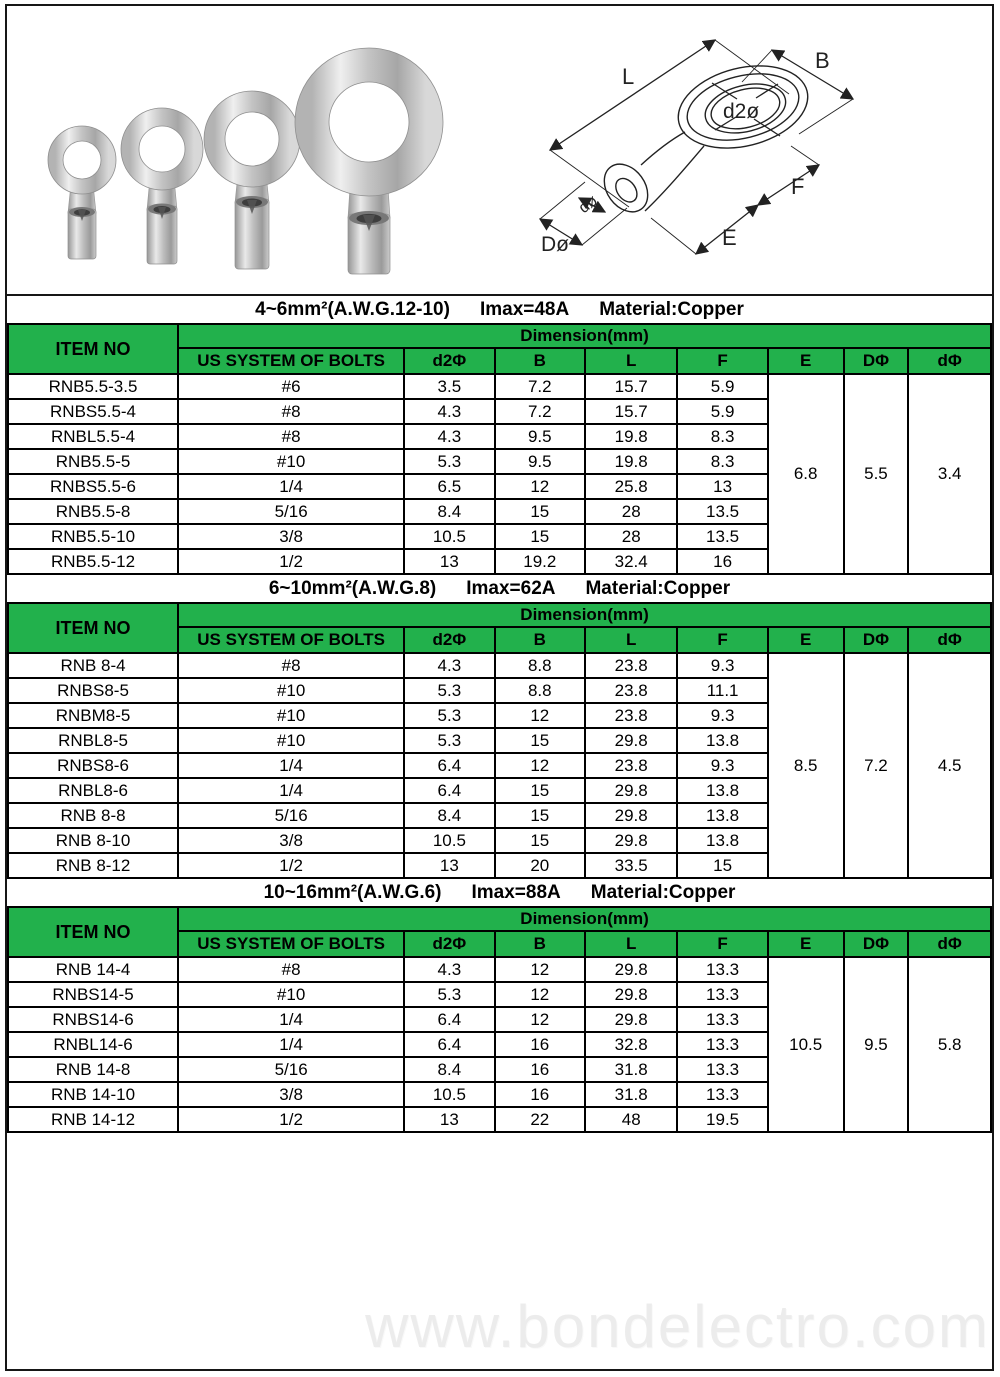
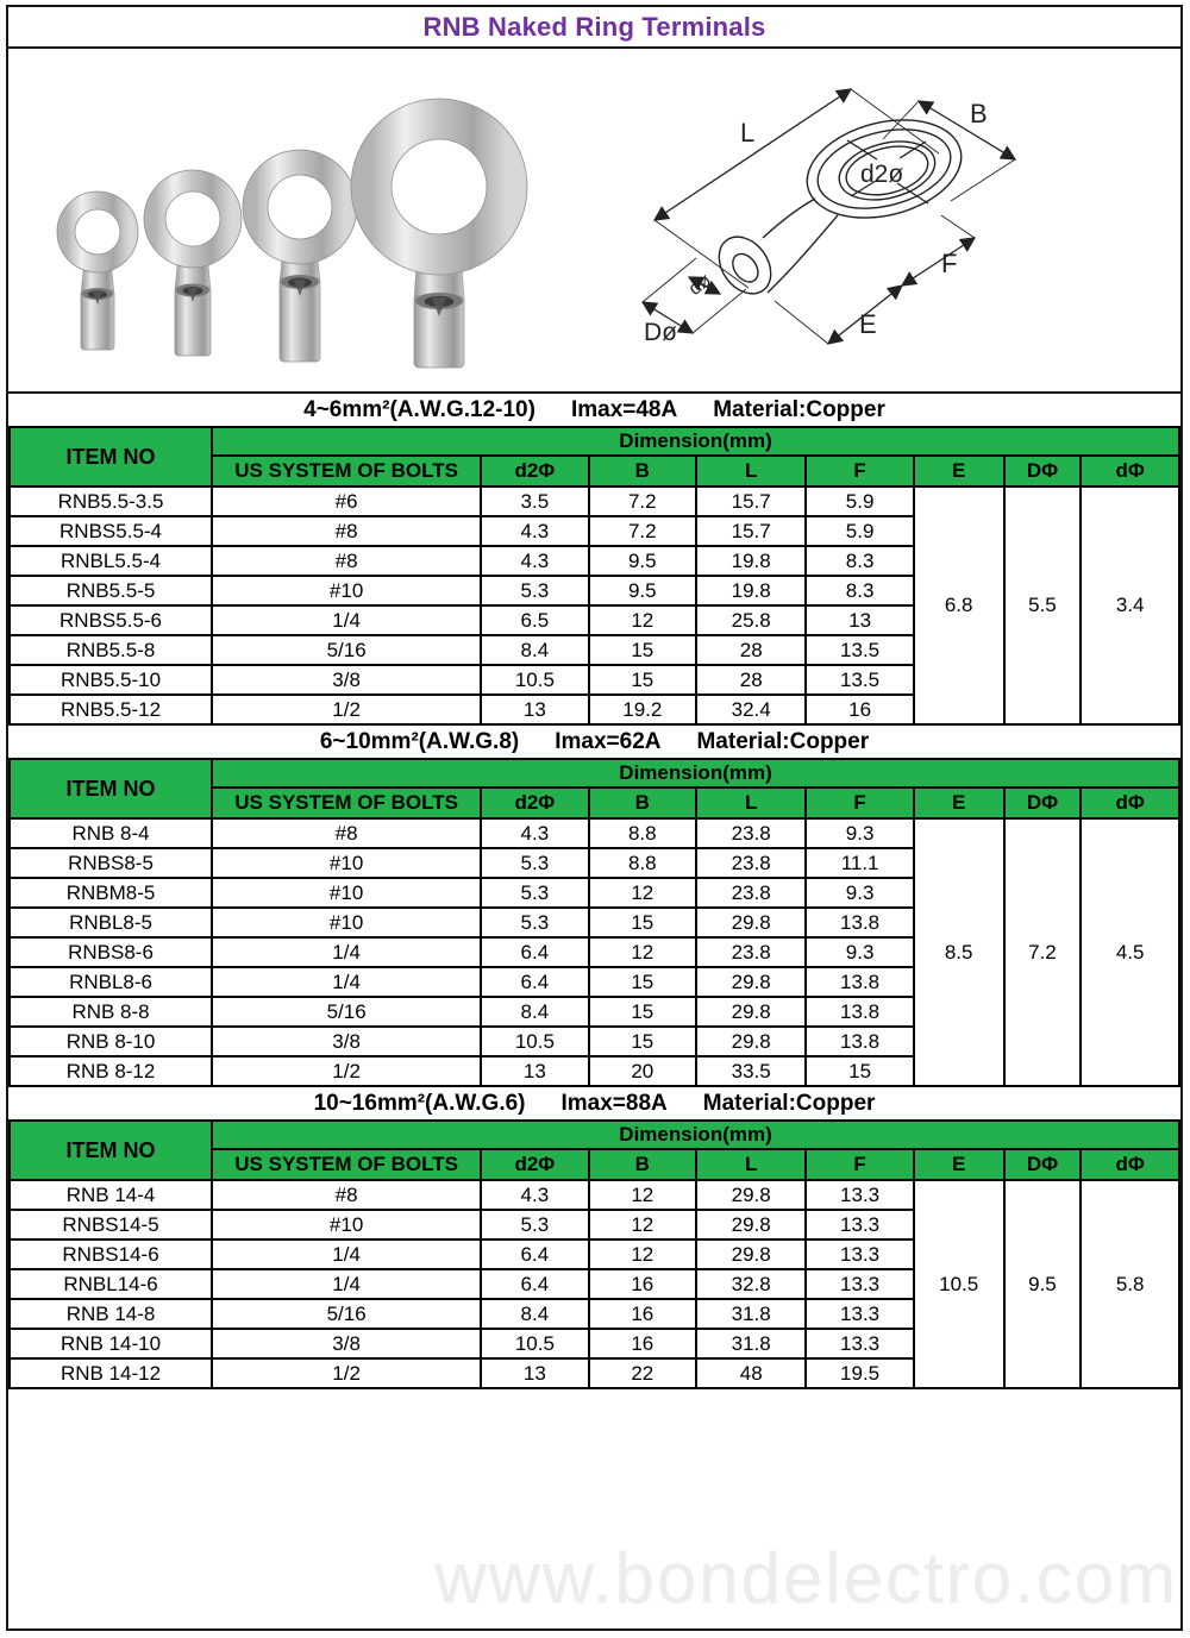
+ RNB Naked Ring Terminals
  L
  B
  d2ø
  F
  E
  Dø
  4~6mm²(A.W.G.12-10)
  Imax=48A
  Material:Copper
  ITEM NO	Dimension(mm)
  US SYSTEM OF BOLTS	d2Φ	B	L	F	E	DΦ	dΦ
  RNB5.5-3.5	#6	3.5	7.2	15.7	5.9	6.8	5.5	3.4
  RNBS5.5-4	#8	4.3	7.2	15.7	5.9
  RNBL5.5-4	#8	4.3	9.5	19.8	8.3
  RNB5.5-5	#10	5.3	9.5	19.8	8.3
  RNBS5.5-6	1/4	6.5	12	25.8	13
  RNB5.5-8	5/16	8.4	15	28	13.5
  RNB5.5-10	3/8	10.5	15	28	13.5
  RNB5.5-12	1/2	13	19.2	32.4	16
  6~10mm²(A.W.G.8)
  Imax=62A
  Material:Copper
  ITEM NO	Dimension(mm)
  US SYSTEM OF BOLTS	d2Φ	B	L	F	E	DΦ	dΦ
  RNB 8-4	#8	4.3	8.8	23.8	9.3	8.5	7.2	4.5
  RNBS8-5	#10	5.3	8.8	23.8	11.1
  RNBM8-5	#10	5.3	12	23.8	9.3
  RNBL8-5	#10	5.3	15	29.8	13.8
  RNBS8-6	1/4	6.4	12	23.8	9.3
  RNBL8-6	1/4	6.4	15	29.8	13.8
  RNB 8-8	5/16	8.4	15	29.8	13.8
  RNB 8-10	3/8	10.5	15	29.8	13.8
  RNB 8-12	1/2	13	20	33.5	15
  10~16mm²(A.W.G.6)
  Imax=88A
  Material:Copper
  ITEM NO	Dimension(mm)
  US SYSTEM OF BOLTS	d2Φ	B	L	F	E	DΦ	dΦ
  RNB 14-4	#8	4.3	12	29.8	13.3	10.5	9.5	5.8
  RNBS14-5	#10	5.3	12	29.8	13.3
  RNBS14-6	1/4	6.4	12	29.8	13.3
  RNBL14-6	1/4	6.4	16	32.8	13.3
  RNB 14-8	5/16	8.4	16	31.8	13.3
  RNB 14-10	3/8	10.5	16	31.8	13.3
  RNB 14-12	1/2	13	22	48	19.5
